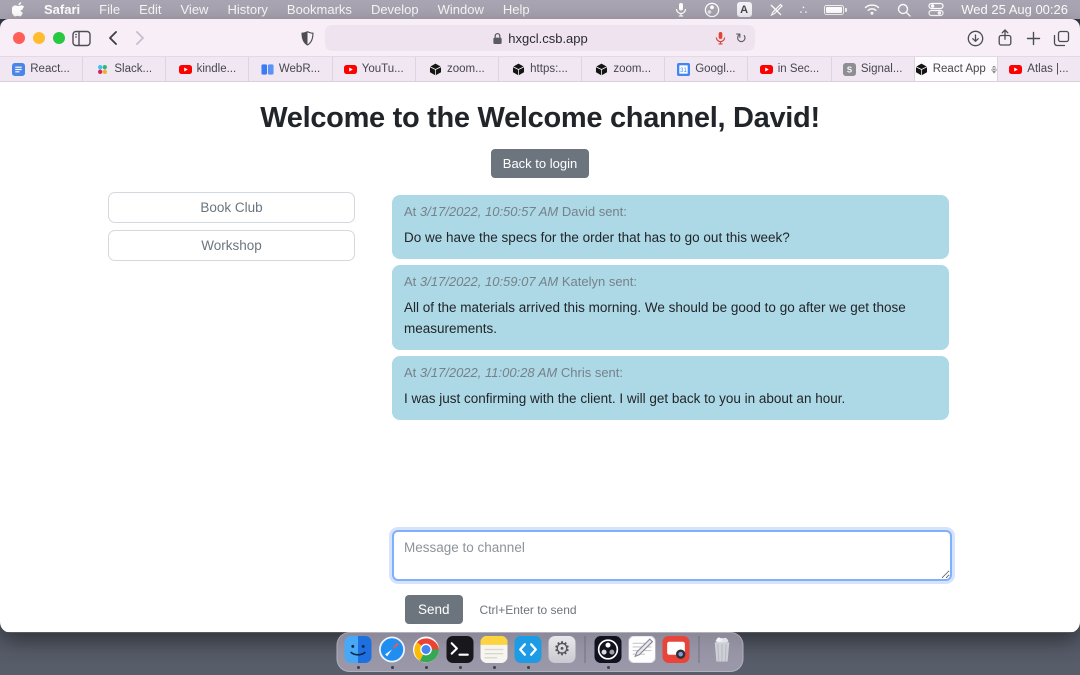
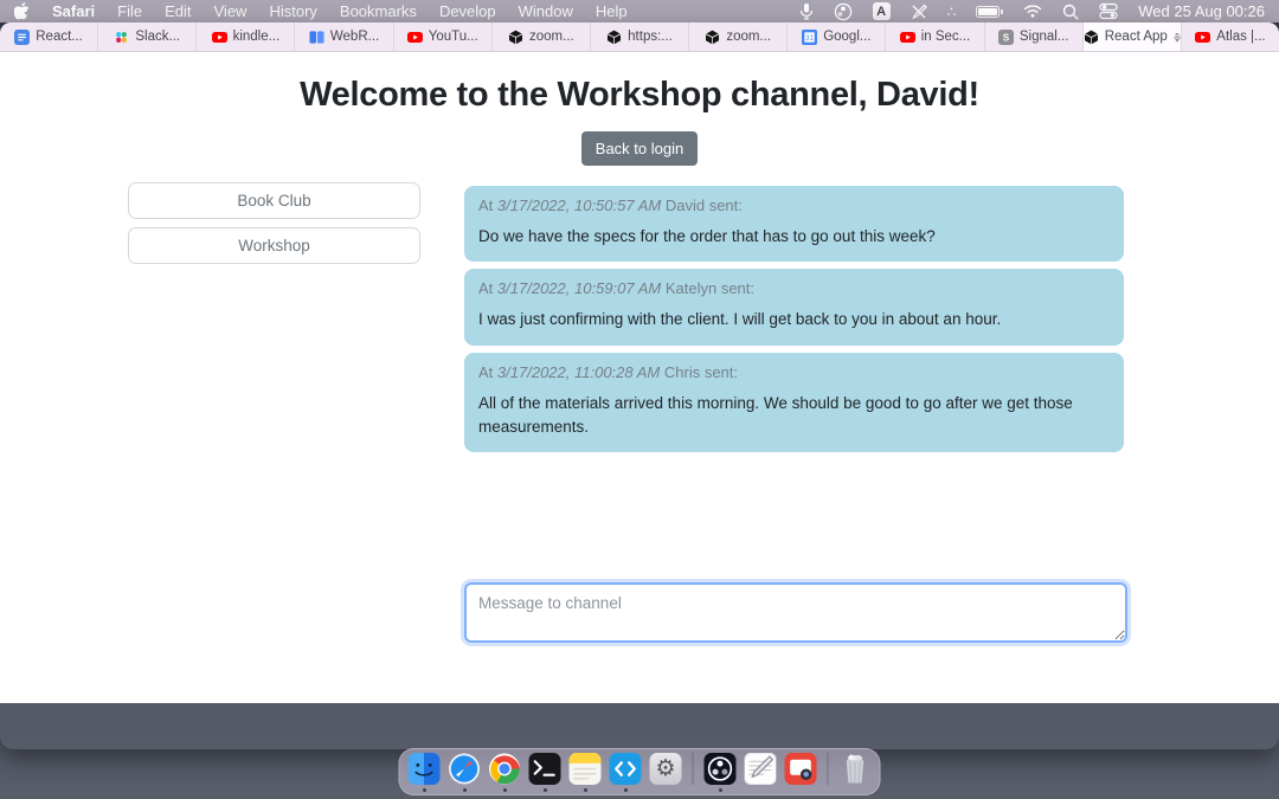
  Safari
  File
  Edit
  View
  History
  Bookmarks
  Develop
  Window
  Help
  A
  ∴
  Wed 25 Aug 00:26
- hxgcl.csb.app
- ↻
  React...
  Slack...
  kindle...
  WebR...
  YouTu...
  zoom...
  https:...
  zoom...
  Googl...
  in Sec...
  S
  Signal...
  React App
  Atlas |...
- Welcome to the Welcome channel, David!
+ Welcome to the Workshop channel, David!
  Back to login
  Book Club
  Workshop
  At 3/17/2022, 10:50:57 AM David sent:
  Do we have the specs for the order that has to go out this week?
  At 3/17/2022, 10:59:07 AM Katelyn sent:
- All of the materials arrived this morning. We should be good to go after we get those measurements.
+ I was just confirming with the client. I will get back to you in about an hour.
  At 3/17/2022, 11:00:28 AM Chris sent:
- I was just confirming with the client. I will get back to you in about an hour.
+ All of the materials arrived this morning. We should be good to go after we get those measurements.
  Message to channel
- Send
- Ctrl+Enter to send
  ⚙
